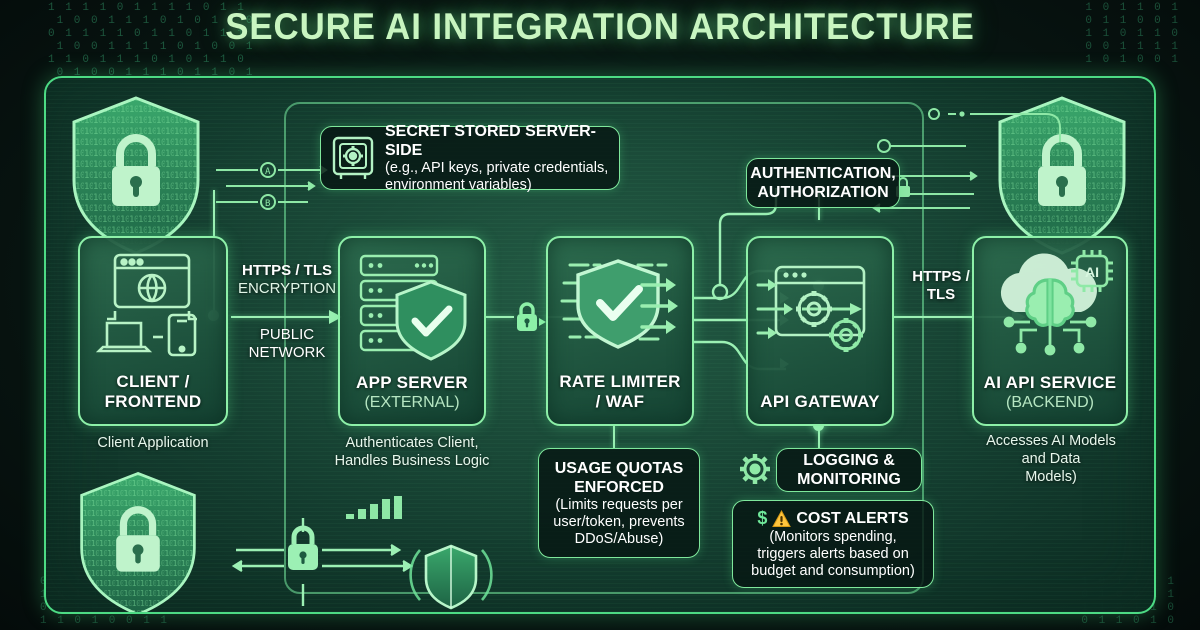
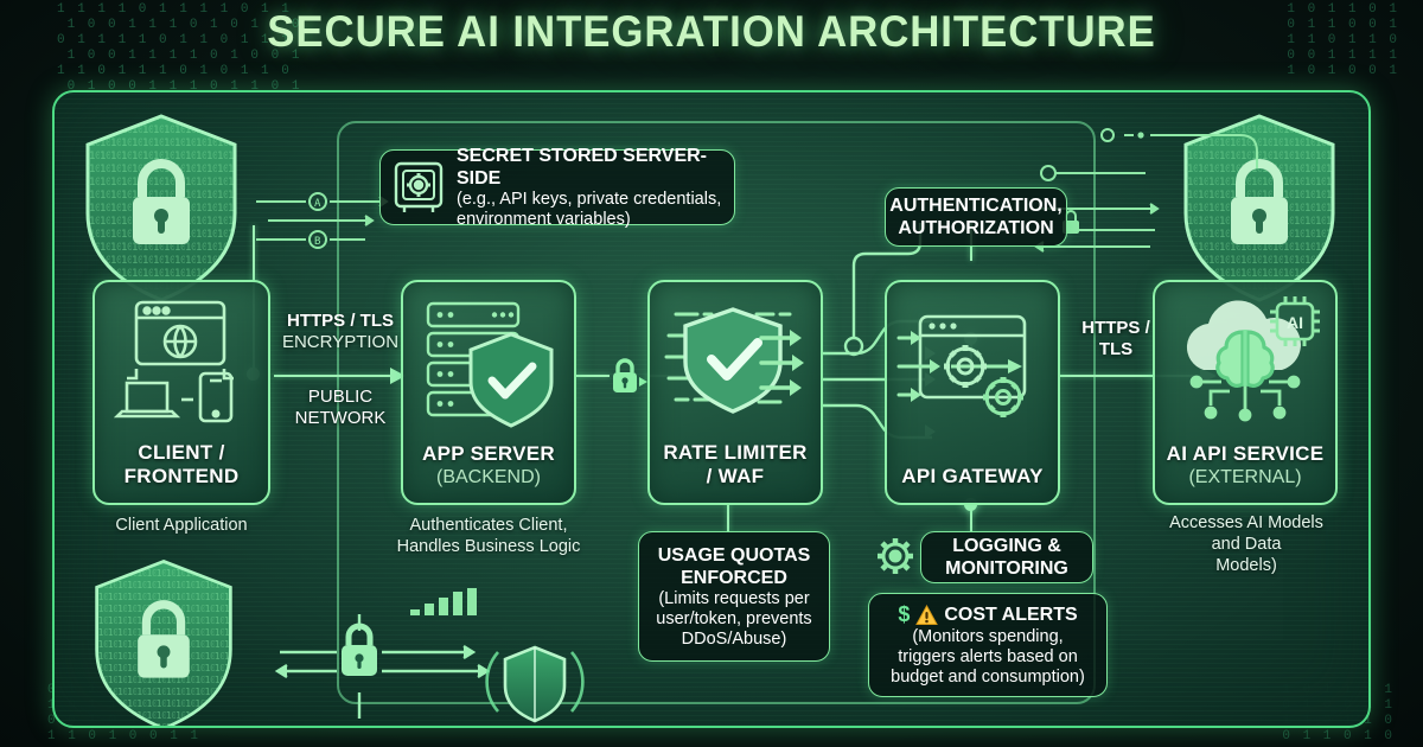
  1 1 1 1 0 1 1 1 1 0 1 1
  1 0 0 1 1 1 0 1 0 1 1 0
  0 1 1 1 1 0 1 1 0 1 1 1
  1 0 0 1 1 1 1 0 1 0 0 1
  1 1 0 1 1 1 0 1 0 1 1 0
  0 1 0 0 1 1 1 0 1 1 0 1
  1 0 1 1 0 1
  0 1 1 0 0 1
  1 1 0 1 1 0
  0 0 1 1 1 1
  1 0 1 0 0 1
  1 1 0 1 0 0 1 1
  0 1 1 0 1 0
  SECURE AI INTEGRATION ARCHITECTURE
  A
  B
  HTTPS / TLS
  ENCRYPTION
  PUBLIC
  NETWORK
  HTTPS /
  TLS
  CLIENT /
  FRONTEND
  Client Application
  APP SERVER
- (EXTERNAL)
+ (BACKEND)
  Authenticates Client,
  Handles Business Logic
  RATE LIMITER
  / WAF
  API GATEWAY
  AI
  AI API SERVICE
- (BACKEND)
+ (EXTERNAL)
  Accesses AI Models
  and Data
  Models)
  SECRET STORED SERVER-SIDE
  (e.g., API keys, private credentials,
  environment variables)
  AUTHENTICATION,
  AUTHORIZATION
  USAGE QUOTAS
  ENFORCED
  (Limits requests per
  user/token, prevents
  DDoS/Abuse)
  LOGGING &
  MONITORING
  $
  COST ALERTS
  (Monitors spending,
  triggers alerts based on
  budget and consumption)
